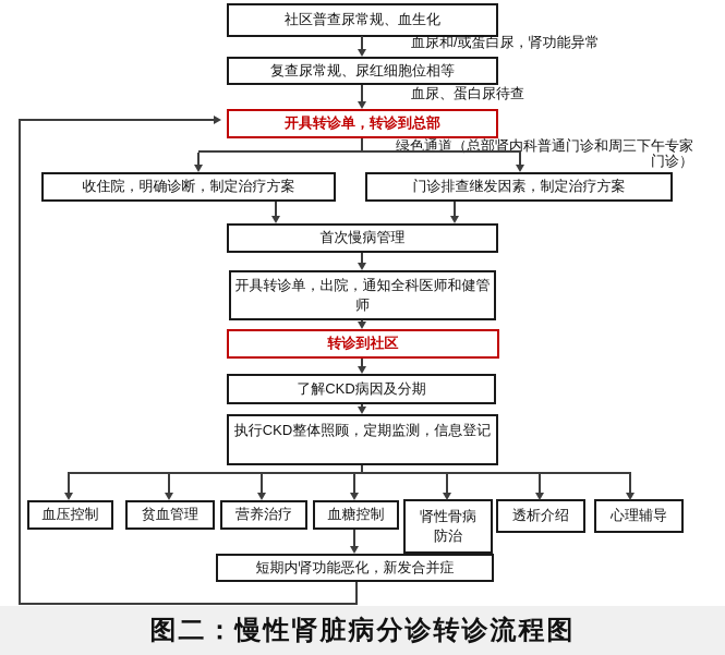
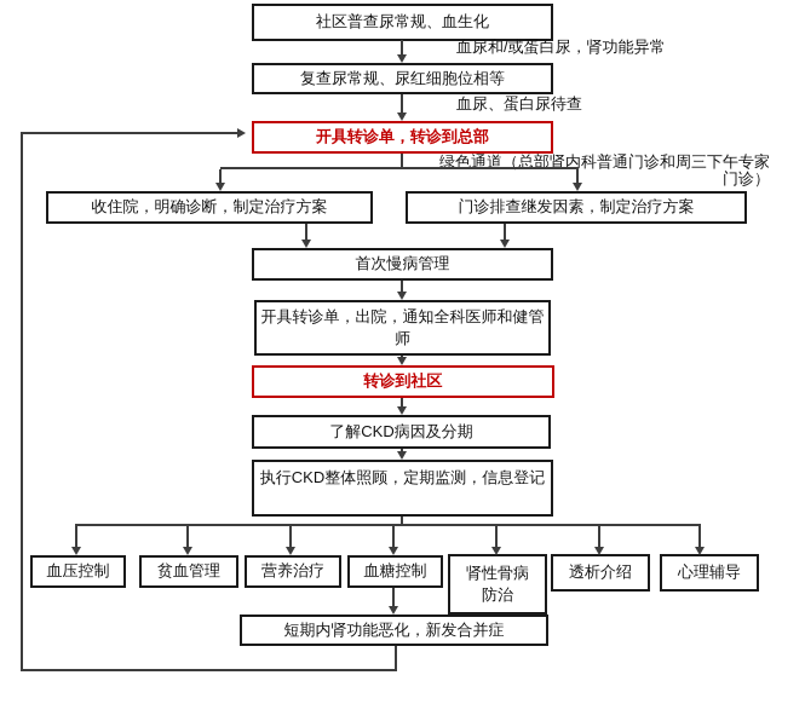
  社区普查尿常规、血生化
  复查尿常规、尿红细胞位相等
  开具转诊单，转诊到总部
  收住院，明确诊断，制定治疗方案
  门诊排查继发因素，制定治疗方案
  首次慢病管理
  开具转诊单，出院，通知全科医师和健管师
  转诊到社区
  了解CKD病因及分期
  执行CKD整体照顾，定期监测，信息登记
  血压控制
  贫血管理
  营养治疗
  血糖控制
  肾性骨病防治
  透析介绍
  心理辅导
  短期内肾功能恶化，新发合并症
  血尿和/或蛋白尿，肾功能异常
  血尿、蛋白尿待查
  绿色通道（总部肾内科普通门诊和周三下午专家门诊）
- 图二：慢性肾脏病分诊转诊流程图
